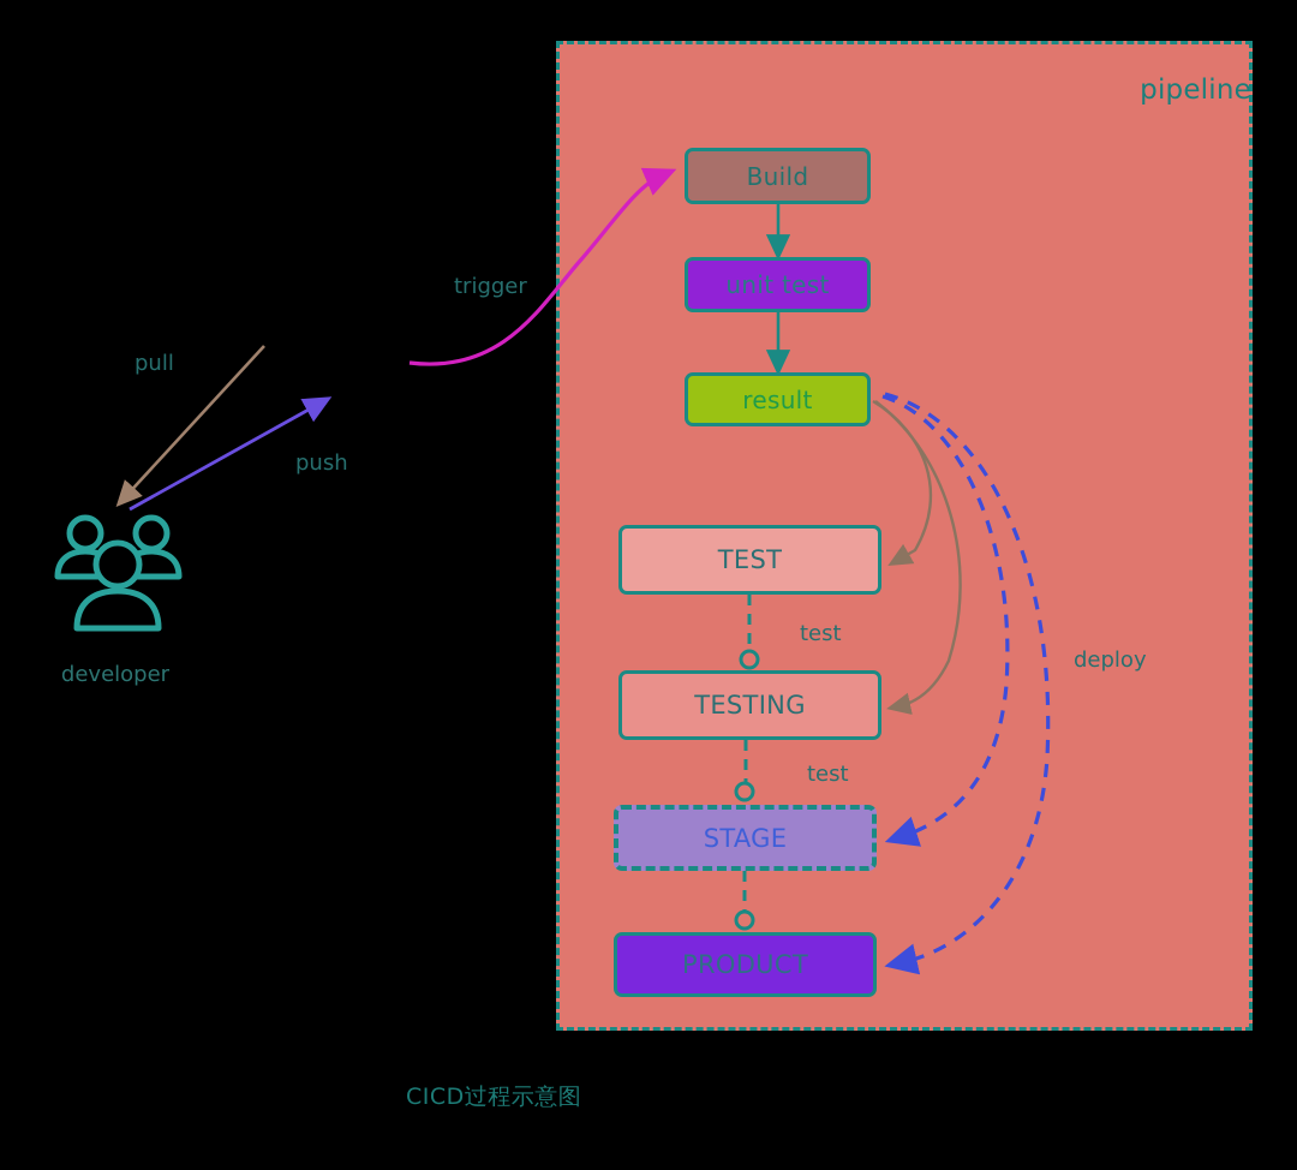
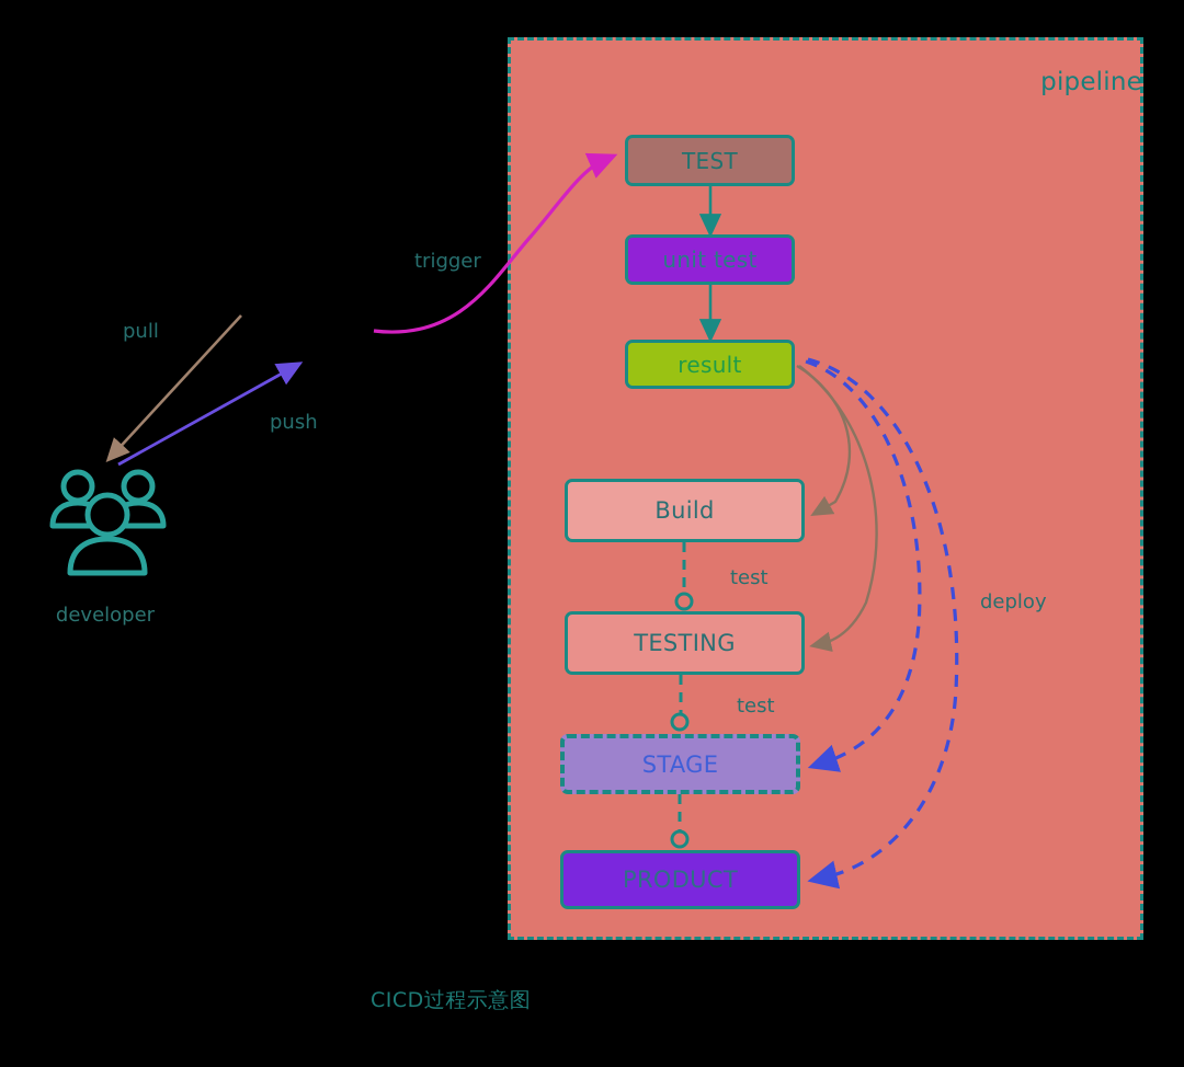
  pipeline
- Build
+ TEST
  unit test
  result
- TEST
+ Build
  TESTING
  STAGE
  PRODUCT
  pull
  push
  trigger
  test
  test
  deploy
  developer
  CICD过程示意图
